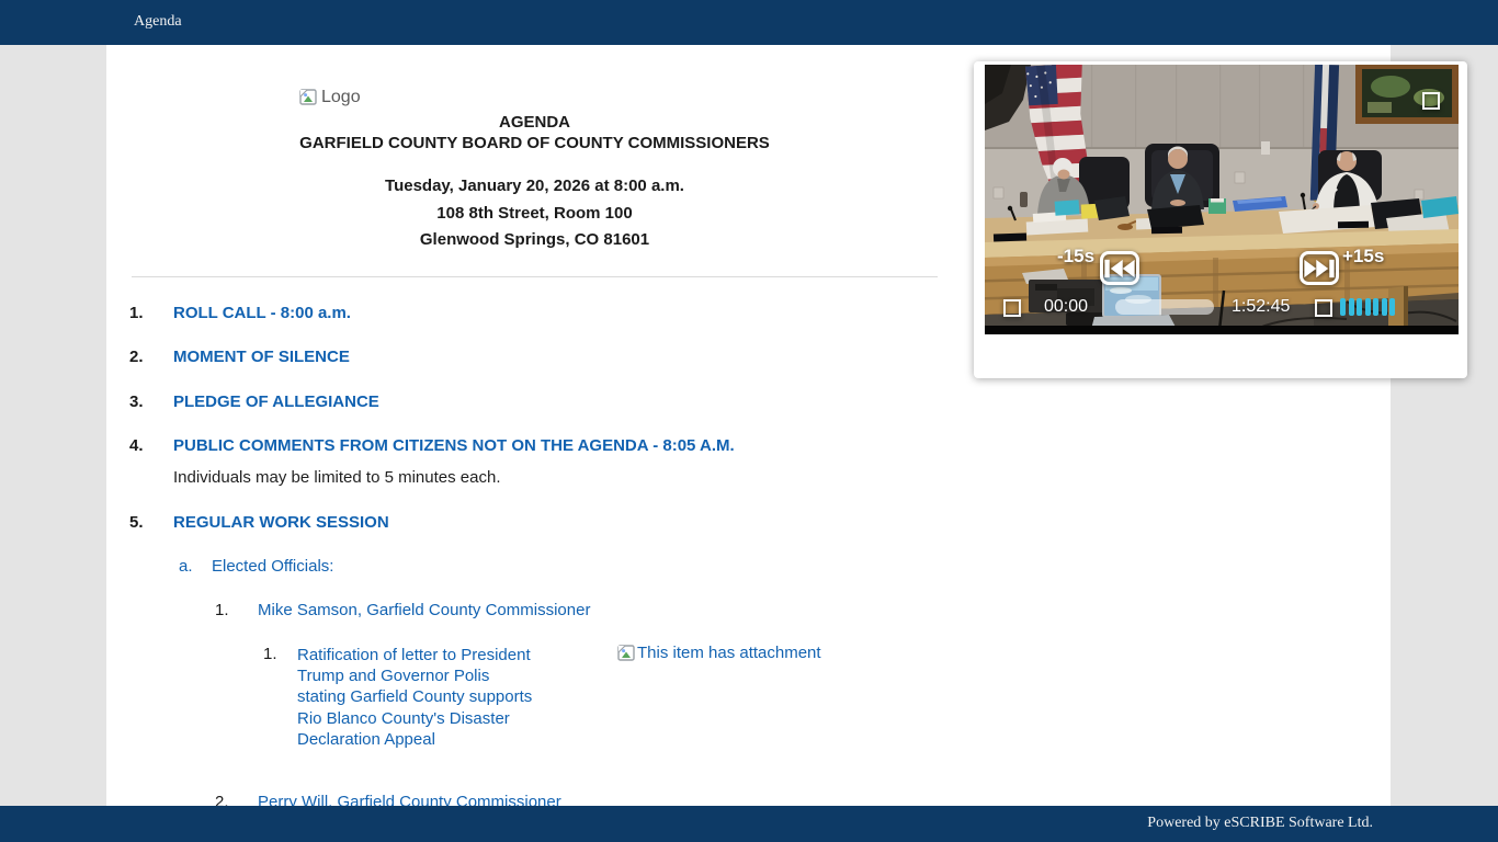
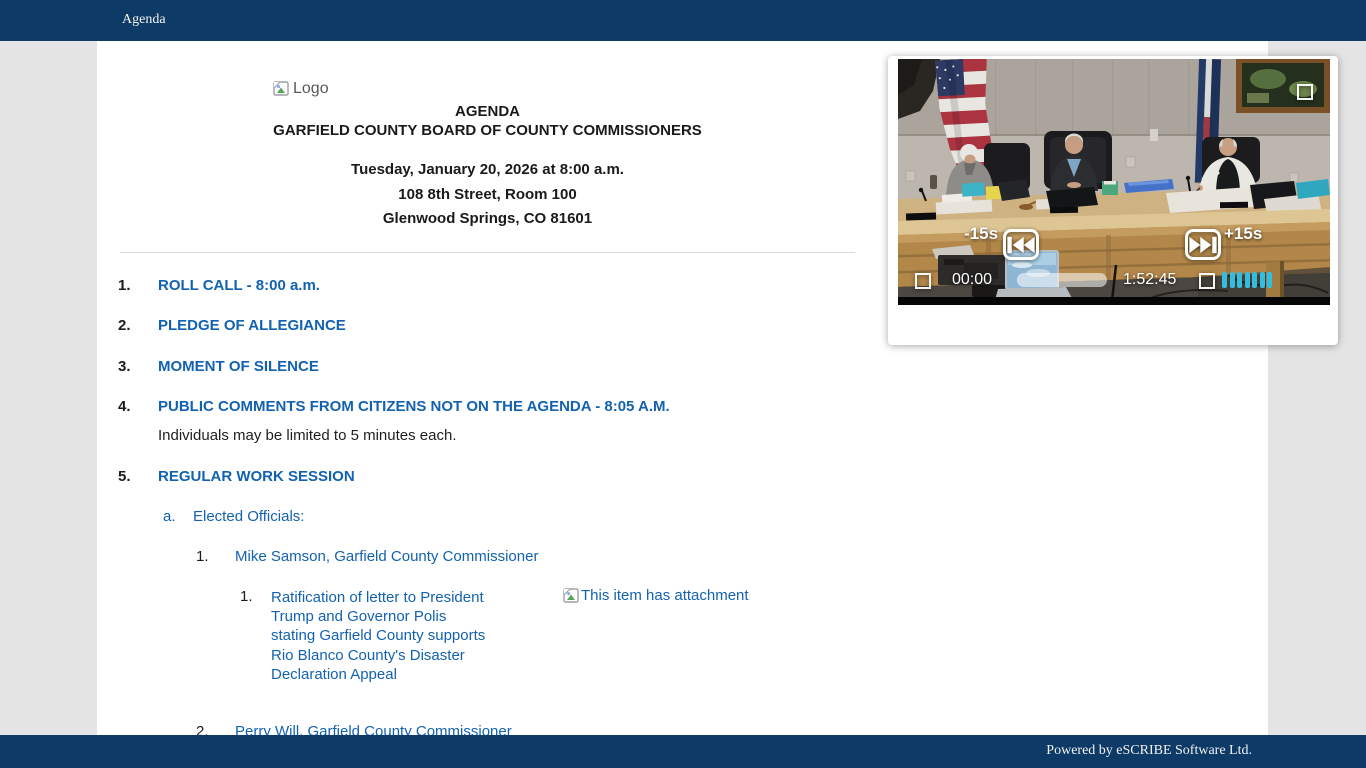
  Agenda
  Logo
  AGENDA
  GARFIELD COUNTY BOARD OF COUNTY COMMISSIONERS
  Tuesday, January 20, 2026 at 8:00 a.m.
  108 8th Street, Room 100
  Glenwood Springs, CO 81601
  1.
  ROLL CALL - 8:00 a.m.
  2.
- MOMENT OF SILENCE
+ PLEDGE OF ALLEGIANCE
  3.
- PLEDGE OF ALLEGIANCE
+ MOMENT OF SILENCE
  4.
  PUBLIC COMMENTS FROM CITIZENS NOT ON THE AGENDA - 8:05 A.M.
  Individuals may be limited to 5 minutes each.
  5.
  REGULAR WORK SESSION
  a.
  Elected Officials:
  1.
  Mike Samson, Garfield County Commissioner
  1.
  Ratification of letter to President Trump and Governor Polis stating Garfield County supports Rio Blanco County's Disaster Declaration Appeal
  This item has attachment
  2.
  Perry Will, Garfield County Commissioner
  -15s
  +15s
  00:00
  1:52:45
  Powered by eSCRIBE Software Ltd.
